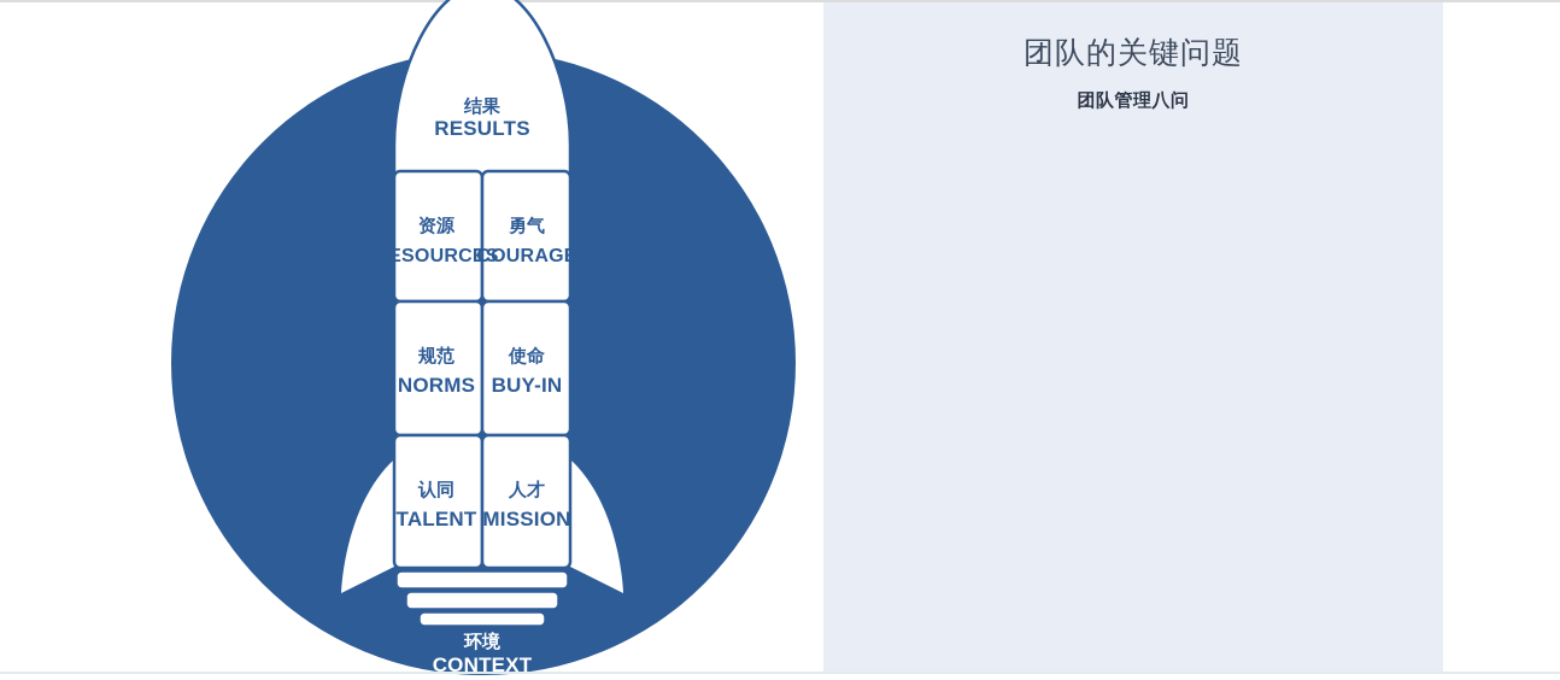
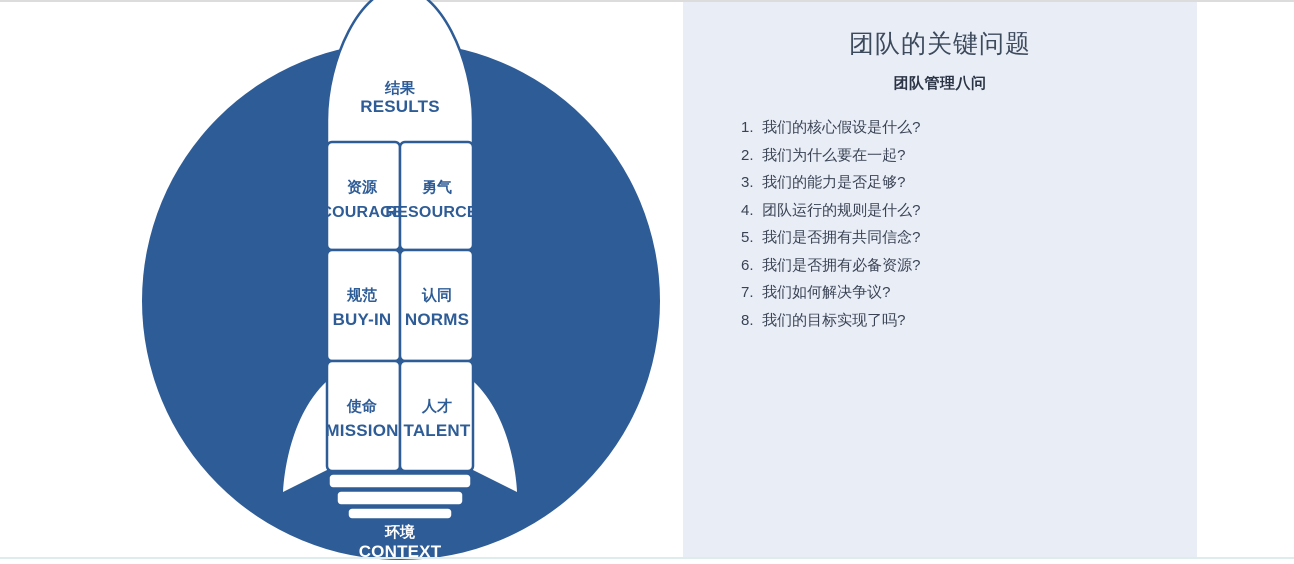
  结果
  RESULTS
  资源
- RESOURCES
+ COURAGE
  勇气
- COURAGE
+ RESOURCES
  规范
- NORMS
+ BUY-IN
- 使命
+ 认同
- BUY-IN
+ NORMS
- 认同
+ 使命
- TALENT
+ MISSION
  人才
- MISSION
+ TALENT
  环境
  CONTEXT
  团队的关键问题
  团队管理八问
+ 1. 我们的核心假设是什么?
+ 2. 我们为什么要在一起?
+ 3. 我们的能力是否足够?
+ 4. 团队运行的规则是什么?
+ 5. 我们是否拥有共同信念?
+ 6. 我们是否拥有必备资源?
+ 7. 我们如何解决争议?
+ 8. 我们的目标实现了吗?
